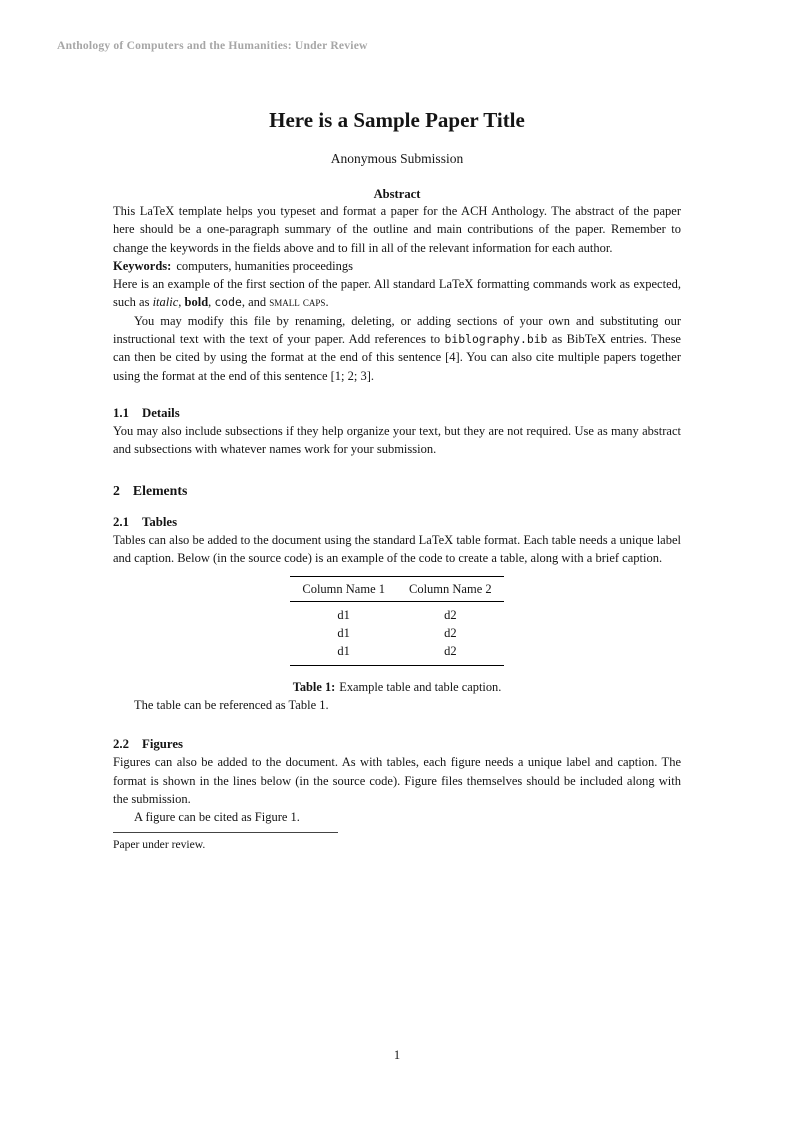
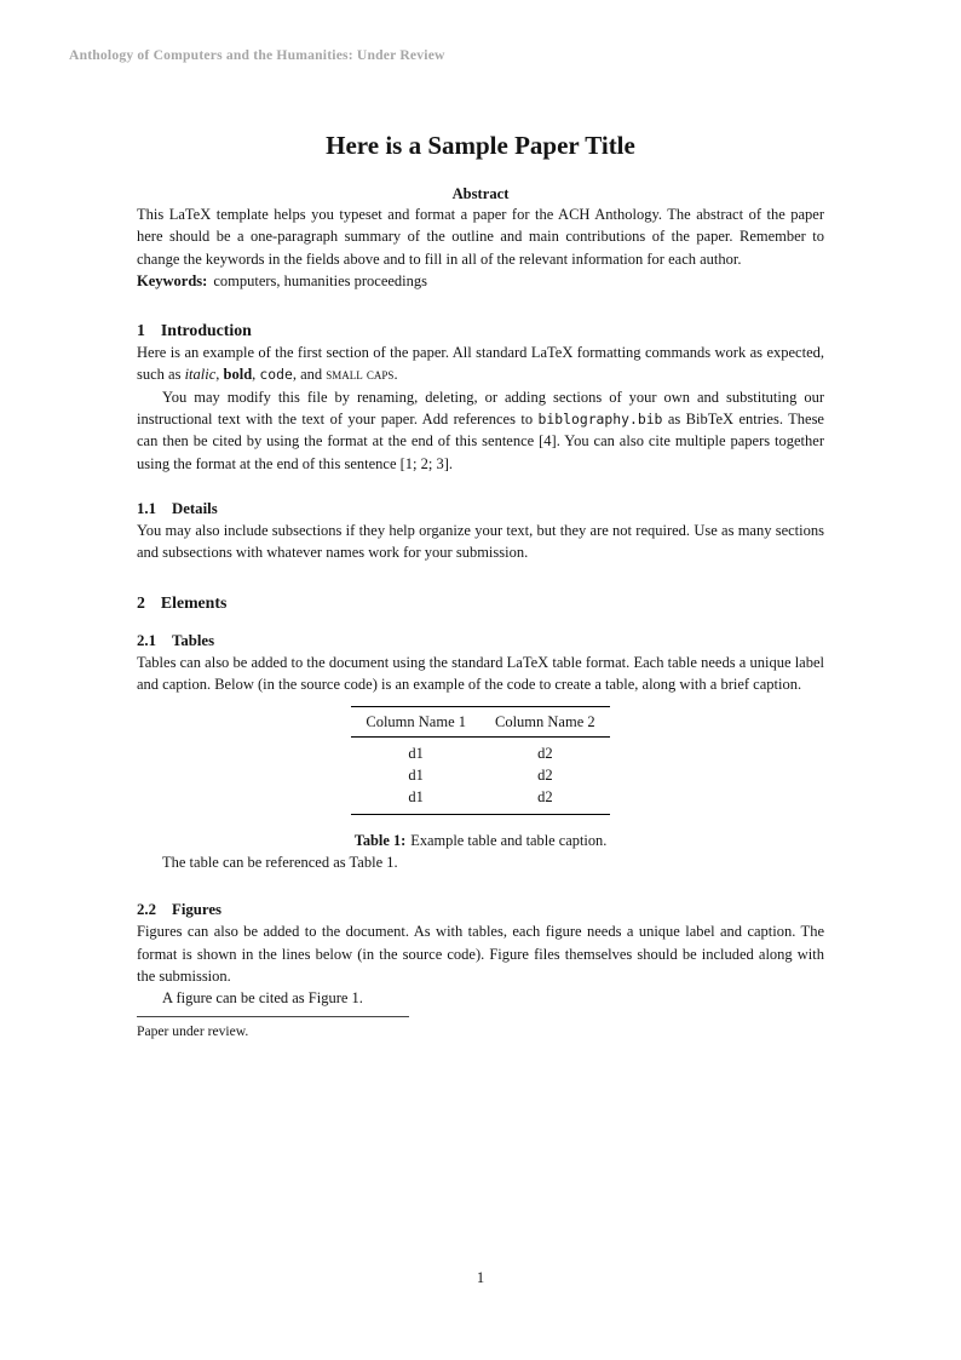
  Anthology of Computers and the Humanities: Under Review
  Here is a Sample Paper Title
- Anonymous Submission
  Abstract
  This LaTeX template helps you typeset and format a paper for the ACH Anthology. The abstract of the paper here should be a one-paragraph summary of the outline and main contributions of the paper. Remember to change the keywords in the fields above and to fill in all of the relevant information for each author.
  Keywords: computers, humanities proceedings
+ 1 Introduction
  Here is an example of the first section of the paper. All standard LaTeX formatting commands work as expected, such as italic, bold, code, and small caps.
  You may modify this file by renaming, deleting, or adding sections of your own and substituting our instructional text with the text of your paper. Add references to biblography.bib as BibTeX entries. These can then be cited by using the format at the end of this sentence [4]. You can also cite multiple papers together using the format at the end of this sentence [1; 2; 3].
  1.1 Details
- You may also include subsections if they help organize your text, but they are not required. Use as many abstract and subsections with whatever names work for your submission.
+ You may also include subsections if they help organize your text, but they are not required. Use as many sections and subsections with whatever names work for your submission.
  2 Elements
  2.1 Tables
  Tables can also be added to the document using the standard LaTeX table format. Each table needs a unique label and caption. Below (in the source code) is an example of the code to create a table, along with a brief caption.
  Column Name 1	Column Name 2
  d1	d2
  d1	d2
  d1	d2
  Table 1: Example table and table caption.
  The table can be referenced as Table 1.
  2.2 Figures
  Figures can also be added to the document. As with tables, each figure needs a unique label and caption. The format is shown in the lines below (in the source code). Figure files themselves should be included along with the submission.
  A figure can be cited as Figure 1.
  Paper under review.
  1
